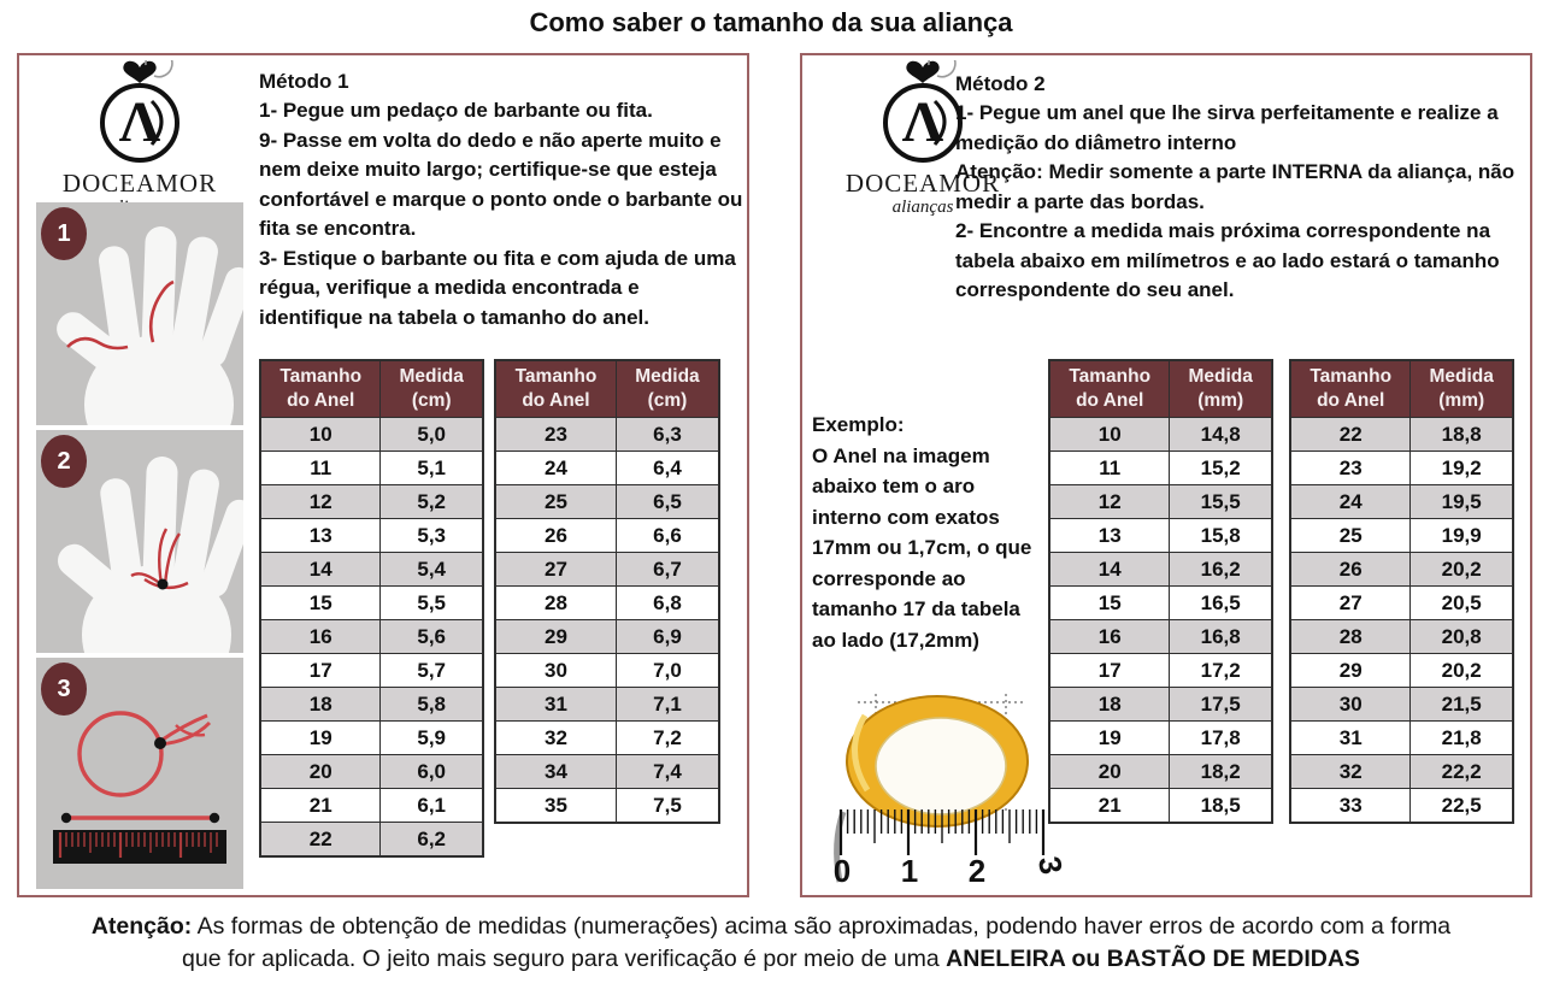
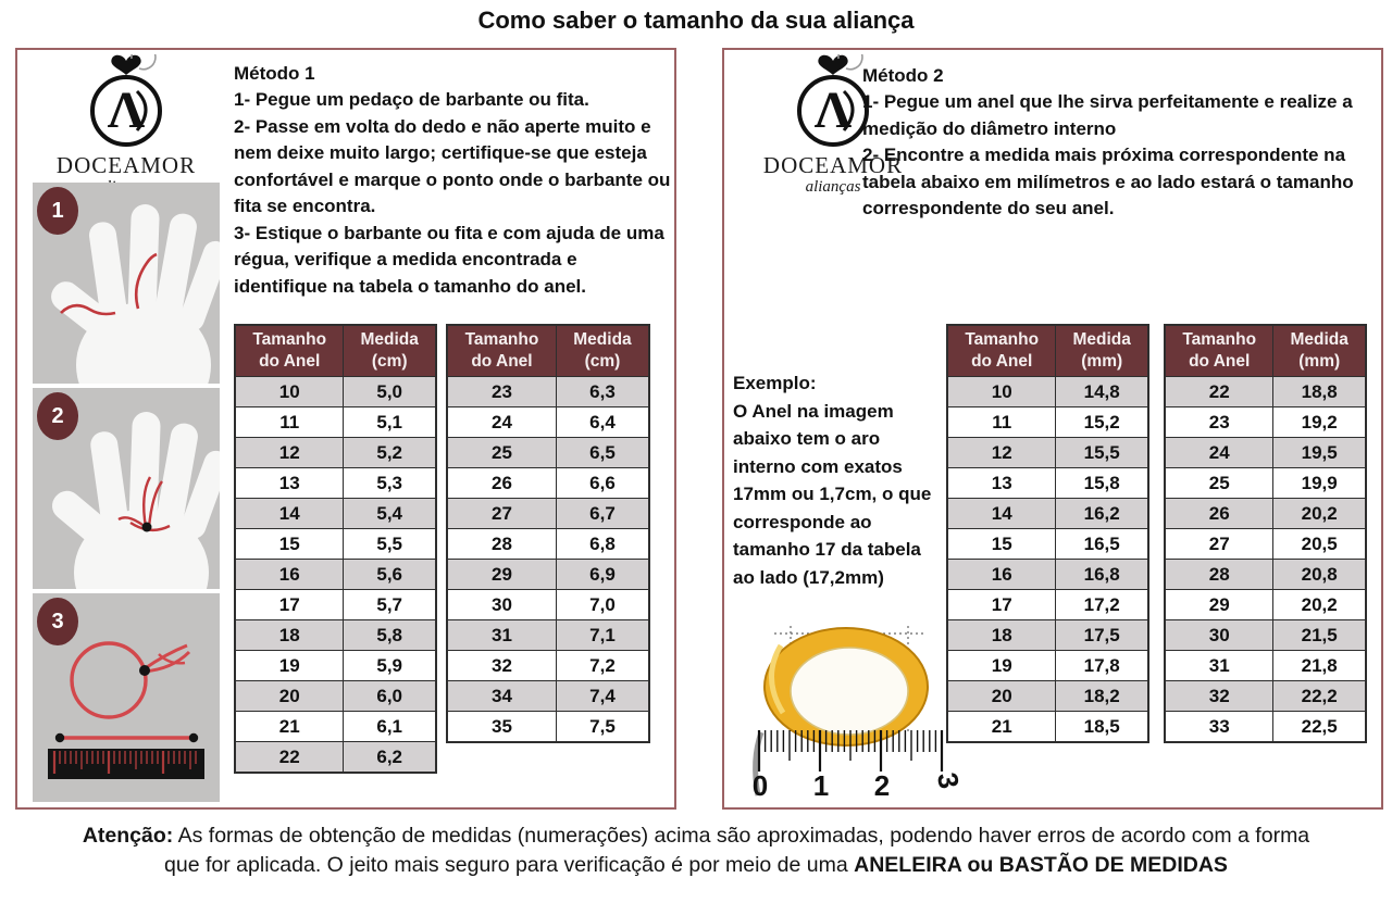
  Como saber o tamanho da sua aliança
  Λ
  DOCEAMOR
  Método 1
  1- Pegue um pedaço de barbante ou fita.
- 9- Passe em volta do dedo e não aperte muito e nem deixe muito largo; certifique-se que esteja confortável e marque o ponto onde o barbante ou fita se encontra.
+ 2- Passe em volta do dedo e não aperte muito e nem deixe muito largo; certifique-se que esteja confortável e marque o ponto onde o barbante ou fita se encontra.
  3- Estique o barbante ou fita e com ajuda de uma régua, verifique a medida encontrada e identifique na tabela o tamanho do anel.
  1
  2
  3
  Tamanhodo Anel	Medida(cm)
  10	5,0
  11	5,1
  12	5,2
  13	5,3
  14	5,4
  15	5,5
  16	5,6
  17	5,7
  18	5,8
  19	5,9
  20	6,0
  21	6,1
  22	6,2
  Tamanhodo Anel	Medida(cm)
  23	6,3
  24	6,4
  25	6,5
  26	6,6
  27	6,7
  28	6,8
  29	6,9
  30	7,0
  31	7,1
  32	7,2
  34	7,4
  35	7,5
  Λ
  DOCEAMOR
  alianças
  Método 2
  1- Pegue um anel que lhe sirva perfeitamente e realize a medição do diâmetro interno
- Atenção: Medir somente a parte INTERNA da aliança, não medir a parte das bordas.
  2- Encontre a medida mais próxima correspondente na tabela abaixo em milímetros e ao lado estará o tamanho correspondente do seu anel.
  Exemplo:
  O Anel na imagem abaixo tem o aro interno com exatos 17mm ou 1,7cm, o que corresponde ao tamanho 17 da tabela ao lado (17,2mm)
  0
  1
  2
  Tamanhodo Anel	Medida(mm)
  10	14,8
  11	15,2
  12	15,5
  13	15,8
  14	16,2
  15	16,5
  16	16,8
  17	17,2
  18	17,5
  19	17,8
  20	18,2
  21	18,5
  Tamanhodo Anel	Medida(mm)
  22	18,8
  23	19,2
  24	19,5
  25	19,9
  26	20,2
  27	20,5
  28	20,8
  29	20,2
  30	21,5
  31	21,8
  32	22,2
  33	22,5
  Atenção: As formas de obtenção de medidas (numerações) acima são aproximadas, podendo haver erros de acordo com a forma
  que for aplicada. O jeito mais seguro para verificação é por meio de uma ANELEIRA ou BASTÃO DE MEDIDAS
